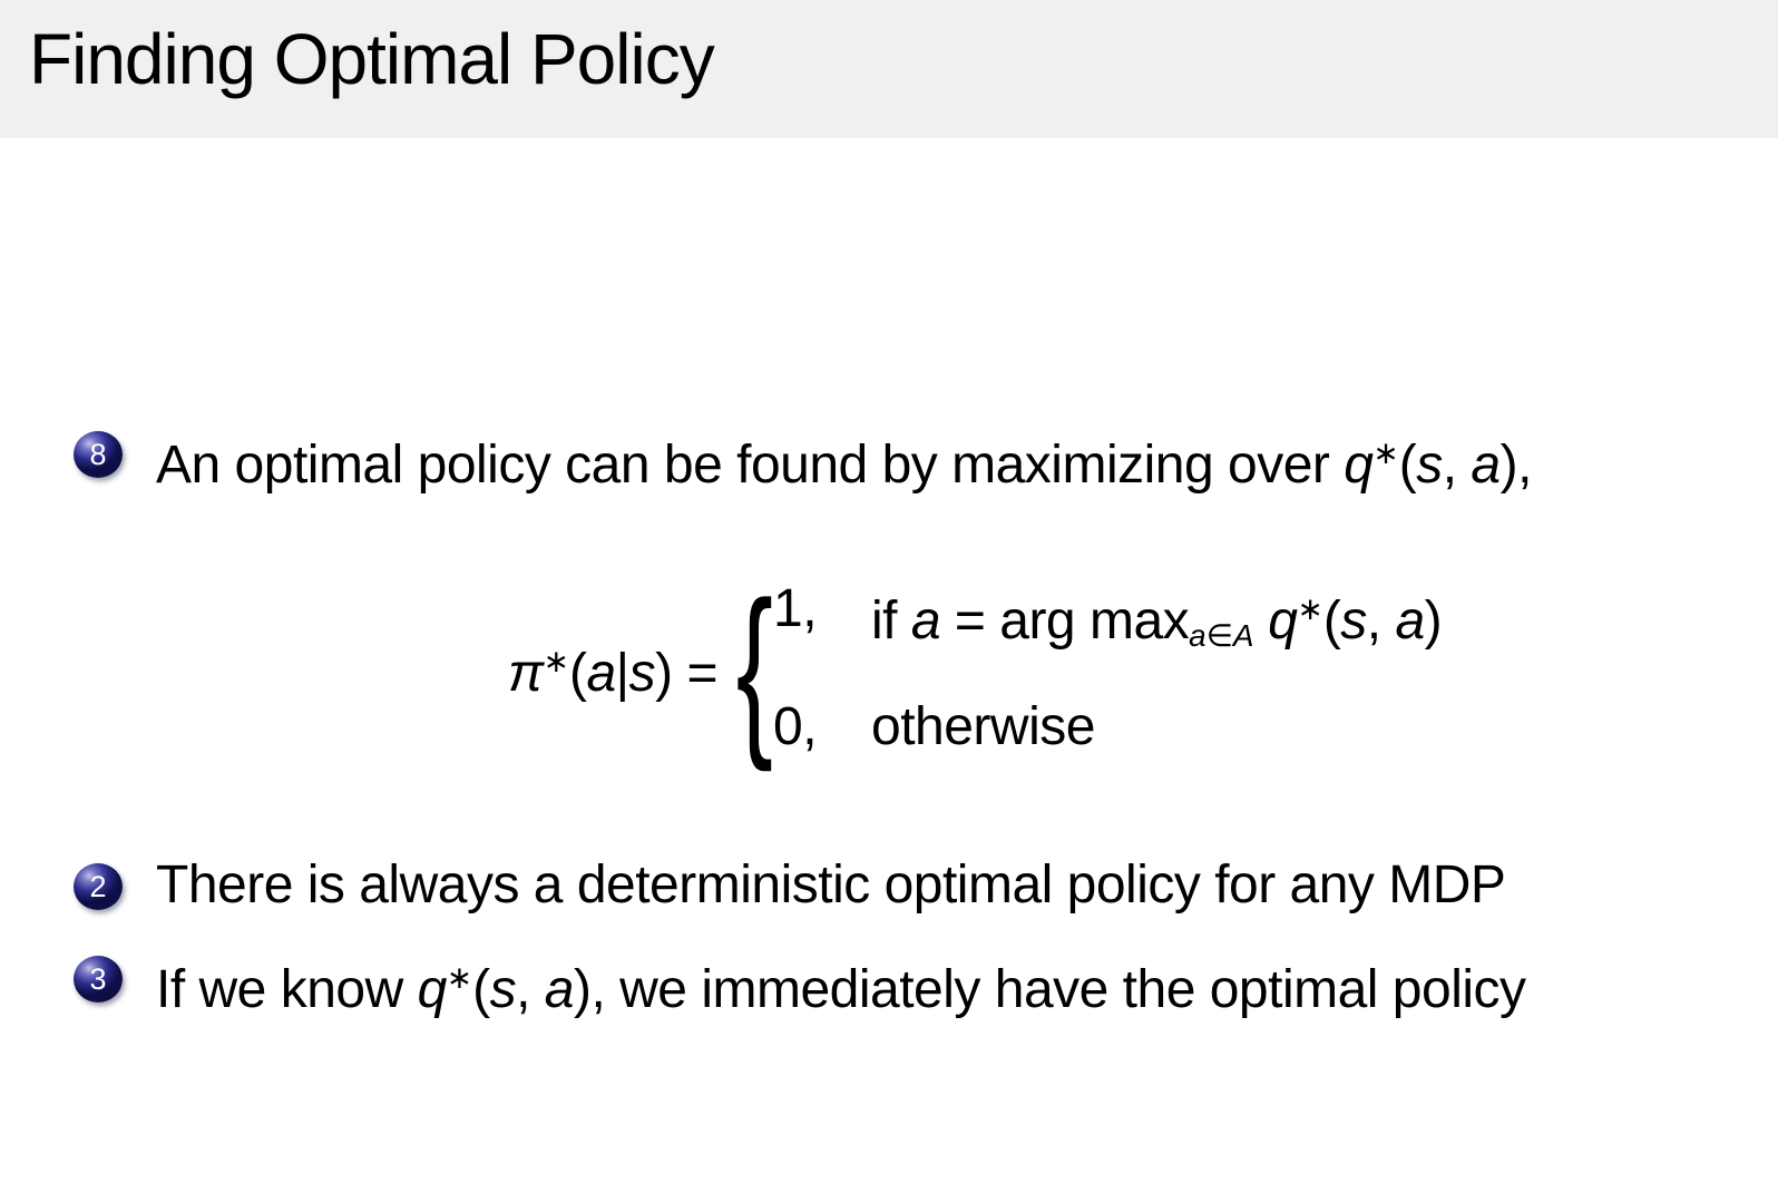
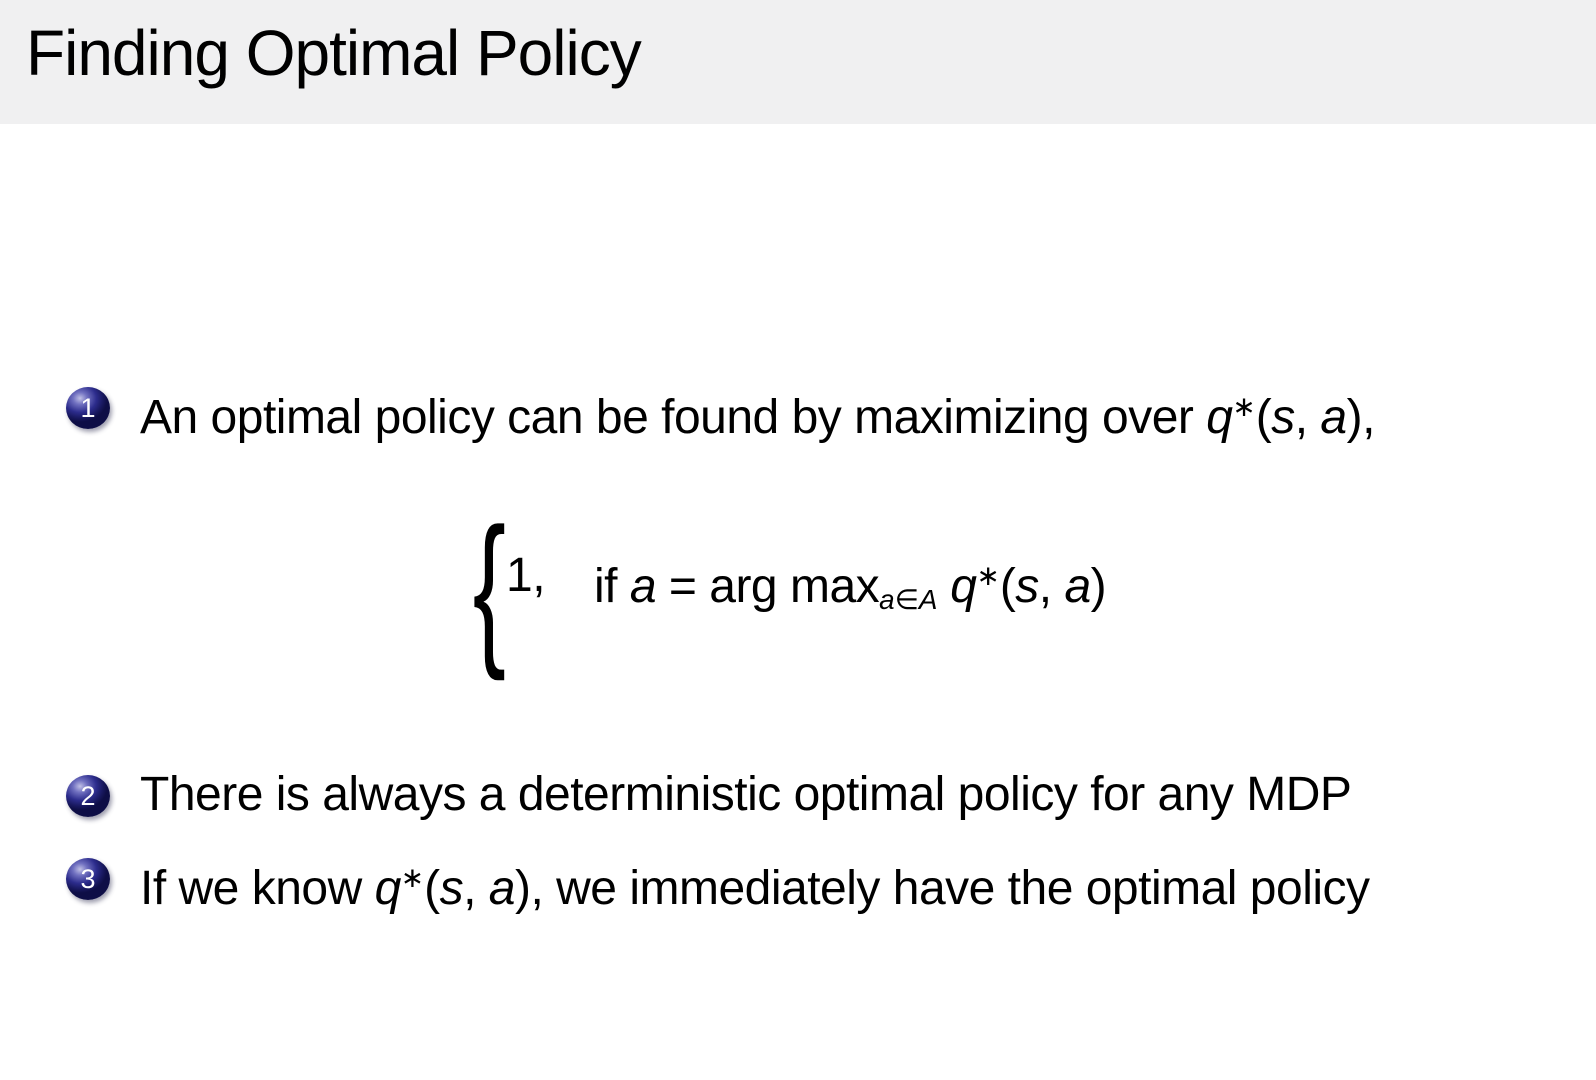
  Finding Optimal Policy
- 8
+ 1
  An optimal policy can be found by maximizing over q∗(s, a),
- π∗(a|s) =
  {
  1,
  if a = arg maxa∈A q∗(s, a)
- 0,
- otherwise
  2
  There is always a deterministic optimal policy for any MDP
  3
  If we know q∗(s, a), we immediately have the optimal policy
